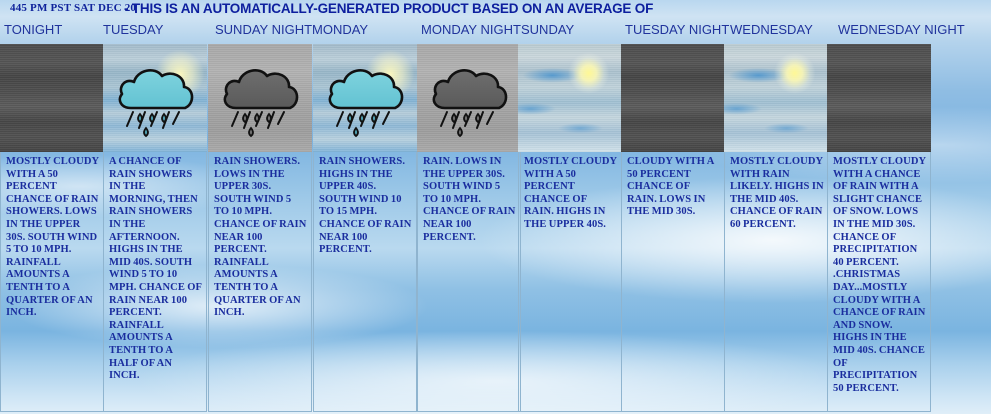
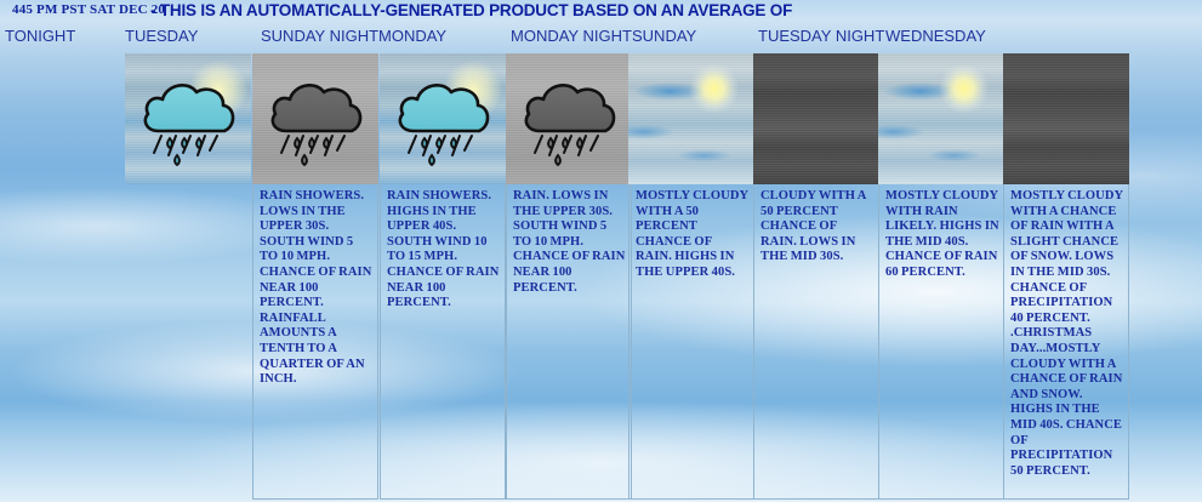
  445 PM PST SAT DEC 20
  - THIS IS AN AUTOMATICALLY-GENERATED PRODUCT BASED ON AN AVERAGE OF
  TONIGHT
  TUESDAY
  SUNDAY NIGHT
  MONDAY
  MONDAY NIGHT
  SUNDAY
  TUESDAY NIGHT
  WEDNESDAY
- WEDNESDAY NIGHT
- MOSTLY CLOUDY WITH A 50 PERCENT CHANCE OF RAIN SHOWERS. LOWS IN THE UPPER 30S. SOUTH WIND 5 TO 10 MPH. RAINFALL AMOUNTS A TENTH TO A QUARTER OF AN INCH.
- A CHANCE OF RAIN SHOWERS IN THE MORNING, THEN RAIN SHOWERS IN THE AFTERNOON. HIGHS IN THE MID 40S. SOUTH WIND 5 TO 10 MPH. CHANCE OF RAIN NEAR 100 PERCENT. RAINFALL AMOUNTS A TENTH TO A HALF OF AN INCH.
  RAIN SHOWERS. LOWS IN THE UPPER 30S. SOUTH WIND 5 TO 10 MPH. CHANCE OF RAIN NEAR 100 PERCENT. RAINFALL AMOUNTS A TENTH TO A QUARTER OF AN INCH.
  RAIN SHOWERS. HIGHS IN THE UPPER 40S. SOUTH WIND 10 TO 15 MPH. CHANCE OF RAIN NEAR 100 PERCENT.
  RAIN. LOWS IN THE UPPER 30S. SOUTH WIND 5 TO 10 MPH. CHANCE OF RAIN NEAR 100 PERCENT.
  MOSTLY CLOUDY WITH A 50 PERCENT CHANCE OF RAIN. HIGHS IN THE UPPER 40S.
  CLOUDY WITH A 50 PERCENT CHANCE OF RAIN. LOWS IN THE MID 30S.
  MOSTLY CLOUDY WITH RAIN LIKELY. HIGHS IN THE MID 40S. CHANCE OF RAIN 60 PERCENT.
  MOSTLY CLOUDY WITH A CHANCE OF RAIN WITH A SLIGHT CHANCE OF SNOW. LOWS IN THE MID 30S. CHANCE OF PRECIPITATION 40 PERCENT. .CHRISTMAS DAY...MOSTLY CLOUDY WITH A CHANCE OF RAIN AND SNOW. HIGHS IN THE MID 40S. CHANCE OF PRECIPITATION 50 PERCENT.
